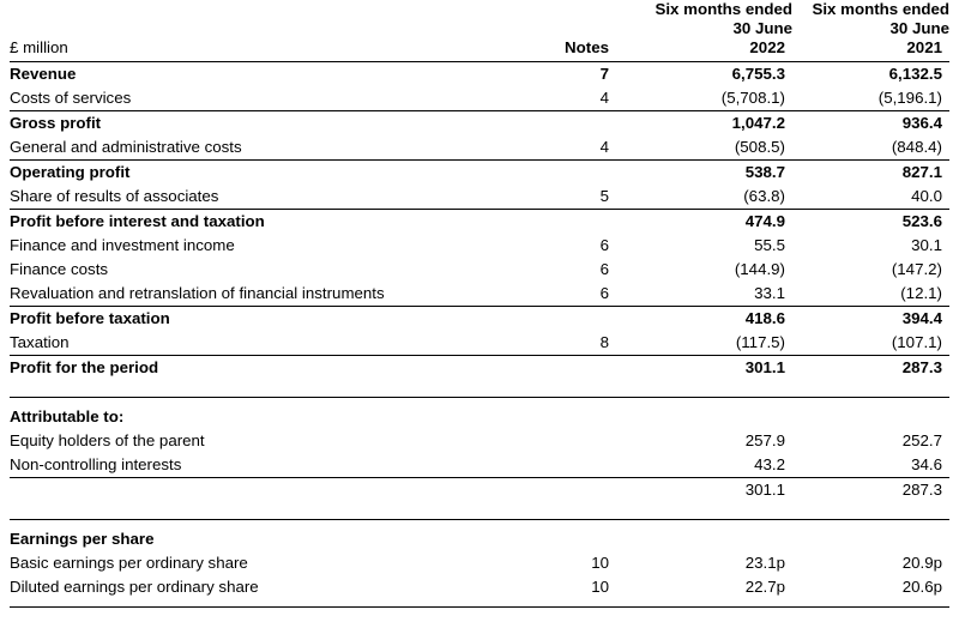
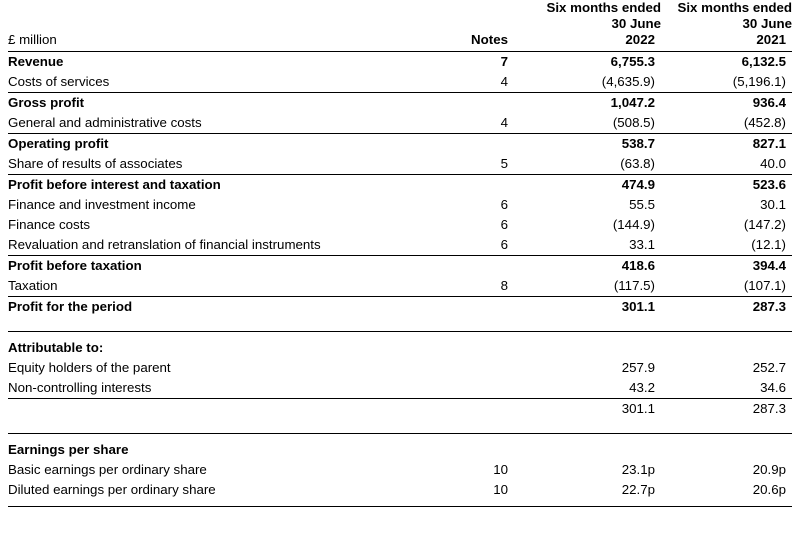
  		Six months ended	Six months ended
  		30 June	30 June
  £ million	Notes	2022	2021
  Revenue	7	6,755.3	6,132.5
- Costs of services	4	(5,708.1)	(5,196.1)
+ Costs of services	4	(4,635.9)	(5,196.1)
  Gross profit		1,047.2	936.4
- General and administrative costs	4	(508.5)	(848.4)
+ General and administrative costs	4	(508.5)	(452.8)
  Operating profit		538.7	827.1
  Share of results of associates	5	(63.8)	40.0
  Profit before interest and taxation		474.9	523.6
  Finance and investment income	6	55.5	30.1
  Finance costs	6	(144.9)	(147.2)
  Revaluation and retranslation of financial instruments	6	33.1	(12.1)
  Profit before taxation		418.6	394.4
  Taxation	8	(117.5)	(107.1)
  Profit for the period		301.1	287.3
  Attributable to:
  Equity holders of the parent		257.9	252.7
  Non-controlling interests		43.2	34.6
  		301.1	287.3
  Earnings per share
  Basic earnings per ordinary share	10	23.1p	20.9p
  Diluted earnings per ordinary share	10	22.7p	20.6p
